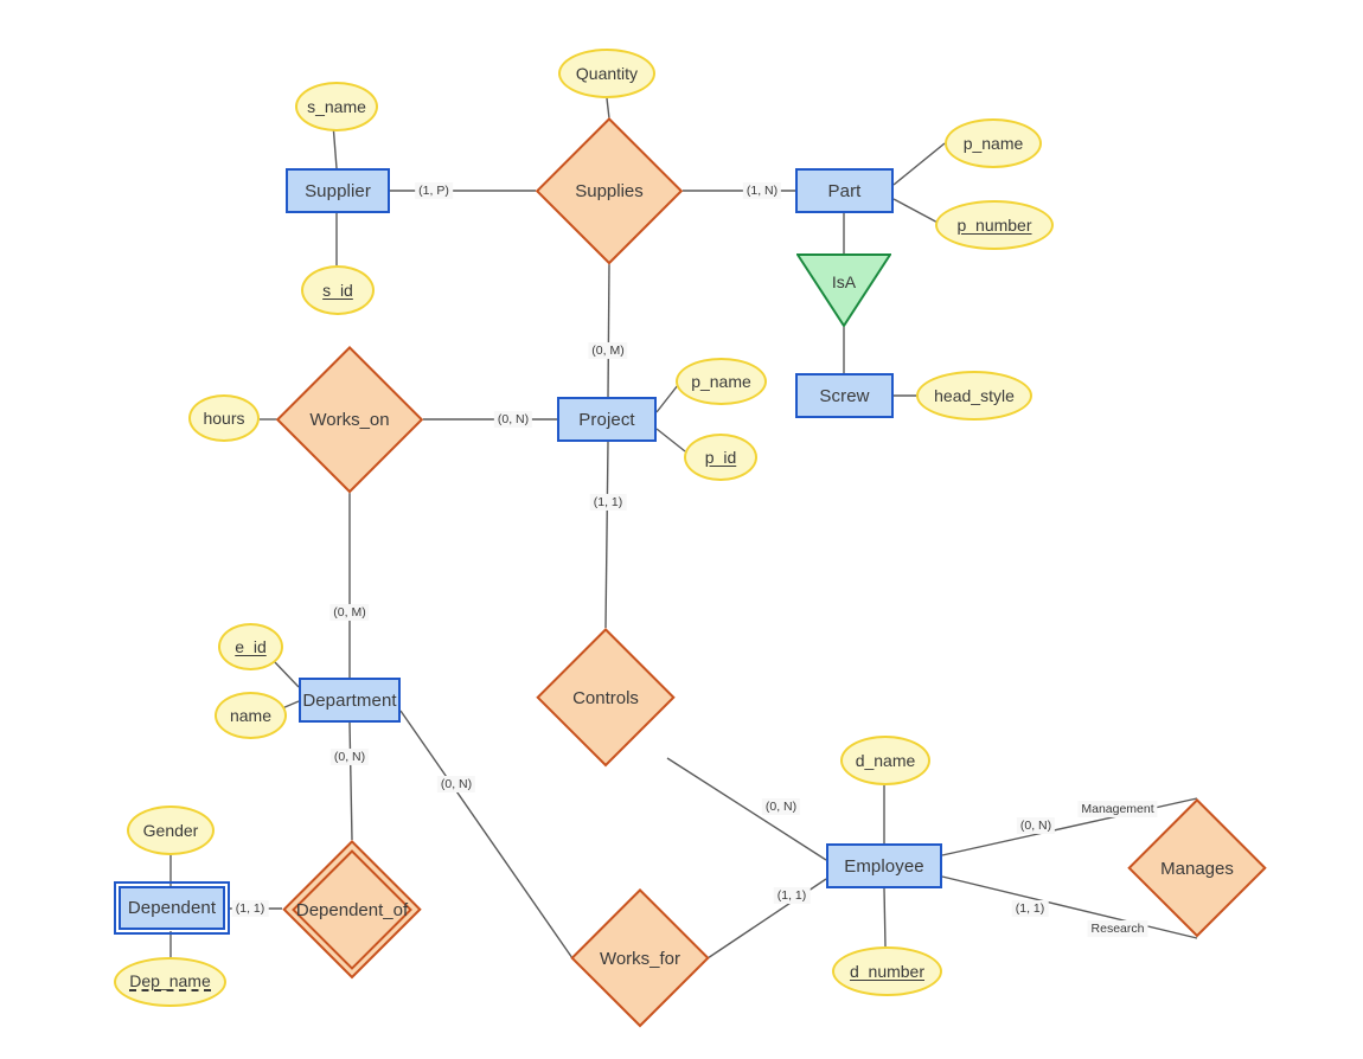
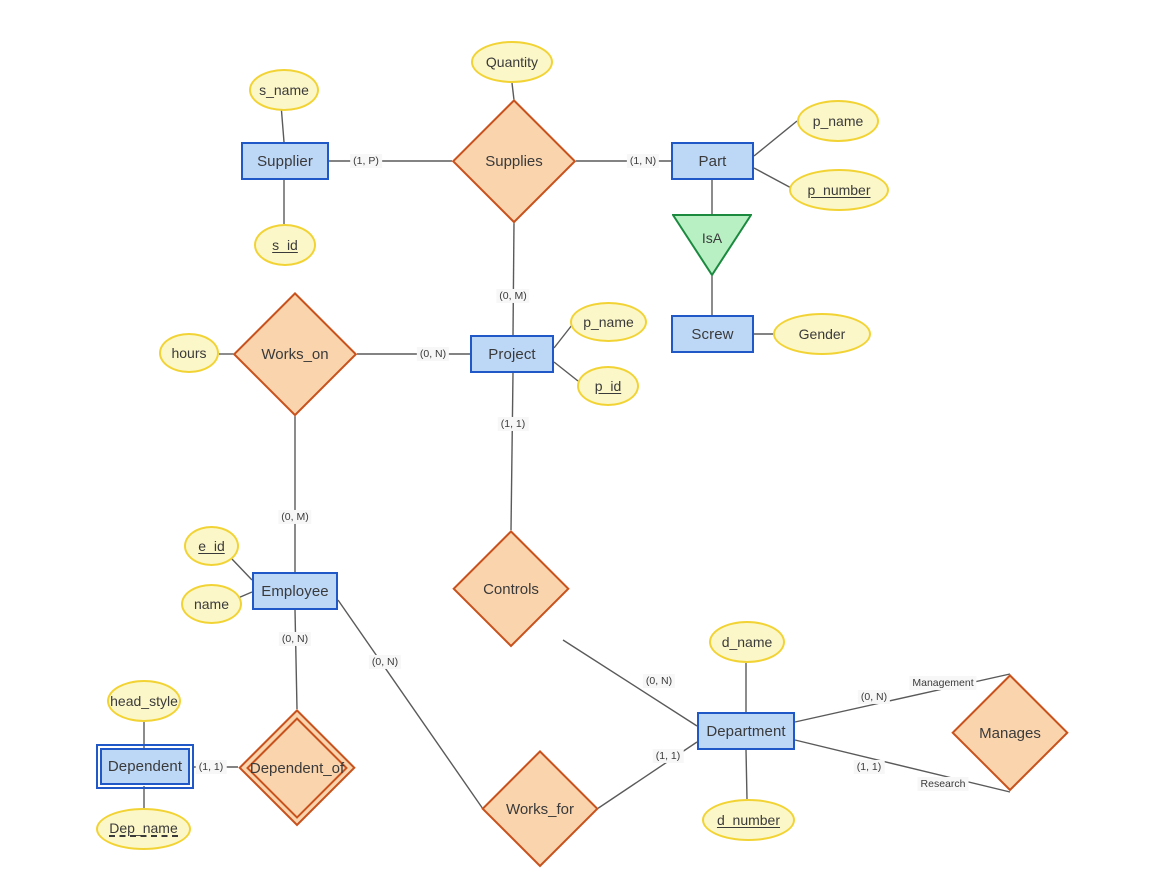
  Supplier
  Part
  Screw
  Project
- Department
+ Employee
  Dependent
- Employee
+ Department
  s_name
  s_id
  Quantity
  p_name
  p_number
- head_style
+ Gender
  hours
  p_name
  p_id
  e_id
  name
- Gender
+ head_style
  Dep_name
  d_name
  d_number
  Supplies
  Works_on
  Controls
  Works_for
  Dependent_of
  Manages
  IsA
  (1, P)
  (1, N)
  (0, M)
  (0, N)
  (0, M)
  (1, 1)
  (0, N)
  (0, N)
  (1, 1)
  (0, N)
  (1, 1)
  (0, N)
  (1, 1)
  Management
  Research
